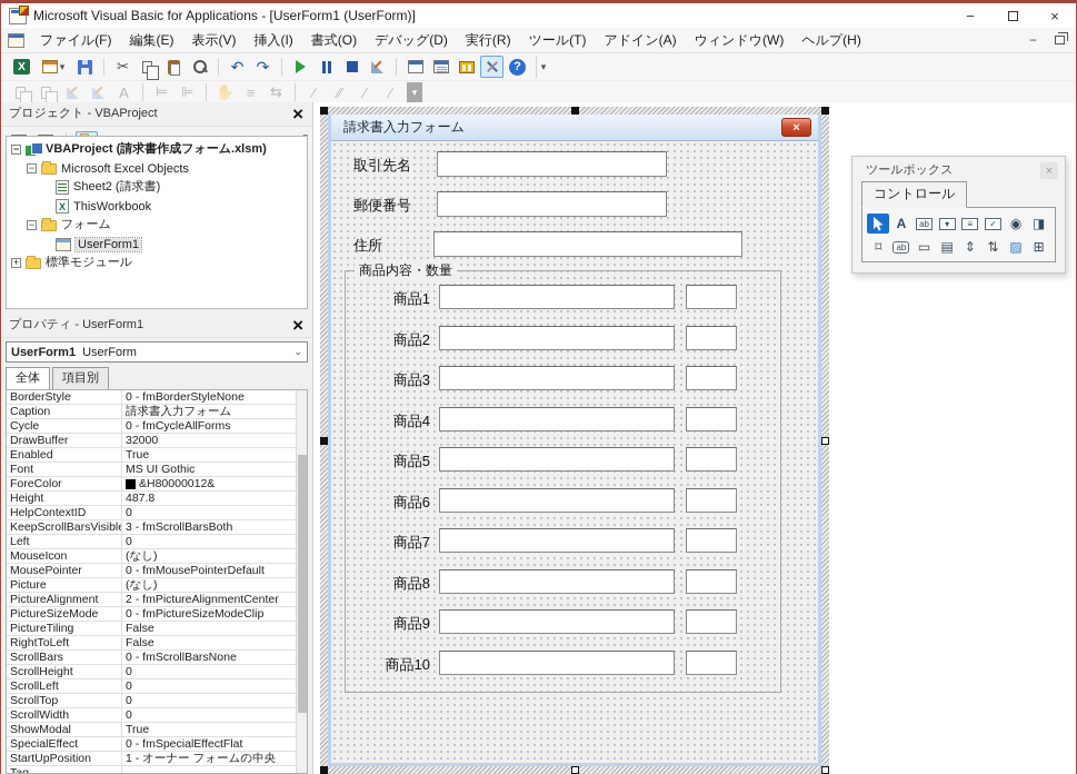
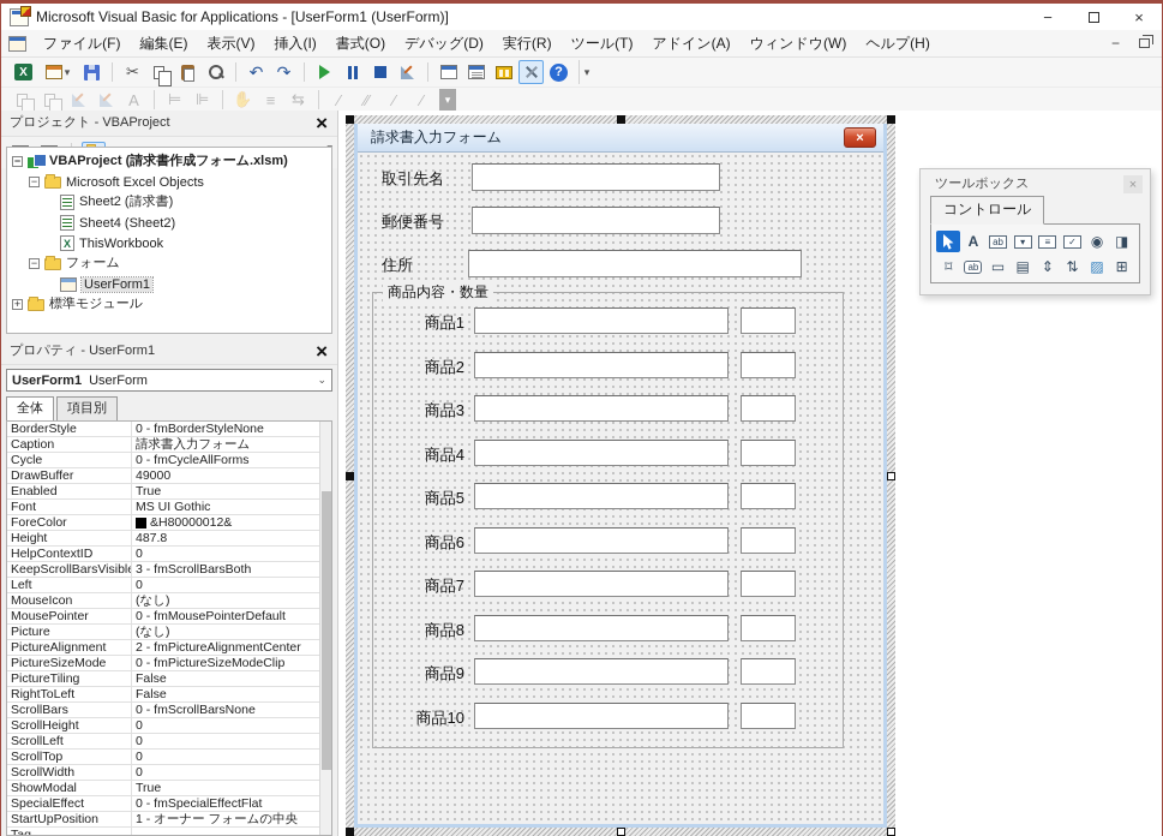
  Microsoft Visual Basic for Applications - [UserForm1 (UserForm)]
  −
  ×
  ファイル(F)
  編集(E)
  表示(V)
  挿入(I)
  書式(O)
  デバッグ(D)
  実行(R)
  ツール(T)
  アドイン(A)
  ウィンドウ(W)
  ヘルプ(H)
  −
  X
  ▾
  ✂
  ↶
  ↷
  ?
  ▾
  A
  ⊨
  ⊫
  ✋
  ≡
  ⇆
  ⁄
  ⁄⁄
  ⁄
  ⁄
  ▾
  プロジェクト - VBAProject
  ×
  −
  VBAProject (請求書作成フォーム.xlsm)
  −
  Microsoft Excel Objects
  Sheet2 (請求書)
+ Sheet4 (Sheet2)
  ThisWorkbook
  −
  フォーム
  UserForm1
  +
  標準モジュール
  プロパティ - UserForm1
  ×
  UserForm1
  UserForm
  ⌄
  全体
  項目別
  BorderStyle
  0 - fmBorderStyleNone
  Caption
  請求書入力フォーム
  Cycle
  0 - fmCycleAllForms
  DrawBuffer
- 32000
+ 49000
  Enabled
  True
  Font
  MS UI Gothic
  ForeColor
  &H80000012&
  Height
  487.8
  HelpContextID
  0
  KeepScrollBarsVisible
  3 - fmScrollBarsBoth
  Left
  0
  MouseIcon
  (なし)
  MousePointer
  0 - fmMousePointerDefault
  Picture
  (なし)
  PictureAlignment
  2 - fmPictureAlignmentCenter
  PictureSizeMode
  0 - fmPictureSizeModeClip
  PictureTiling
  False
  RightToLeft
  False
  ScrollBars
  0 - fmScrollBarsNone
  ScrollHeight
  0
  ScrollLeft
  0
  ScrollTop
  0
  ScrollWidth
  0
  ShowModal
  True
  SpecialEffect
  0 - fmSpecialEffectFlat
  StartUpPosition
  1 - オーナー フォームの中央
  請求書入力フォーム
  ×
  取引先名
  郵便番号
  住所
  商品内容・数量
  商品1
  商品2
  商品3
  商品4
  商品5
  商品6
  商品7
  商品8
  商品9
  商品10
  ツールボックス
  ×
  コントロール
  A
  ab
  ▾
  ≡
  ✓
  ◉
  ◨
  ⌑
  ab
  ▭
  ▤
  ⇕
  ⇅
  ▨
  ⊞
